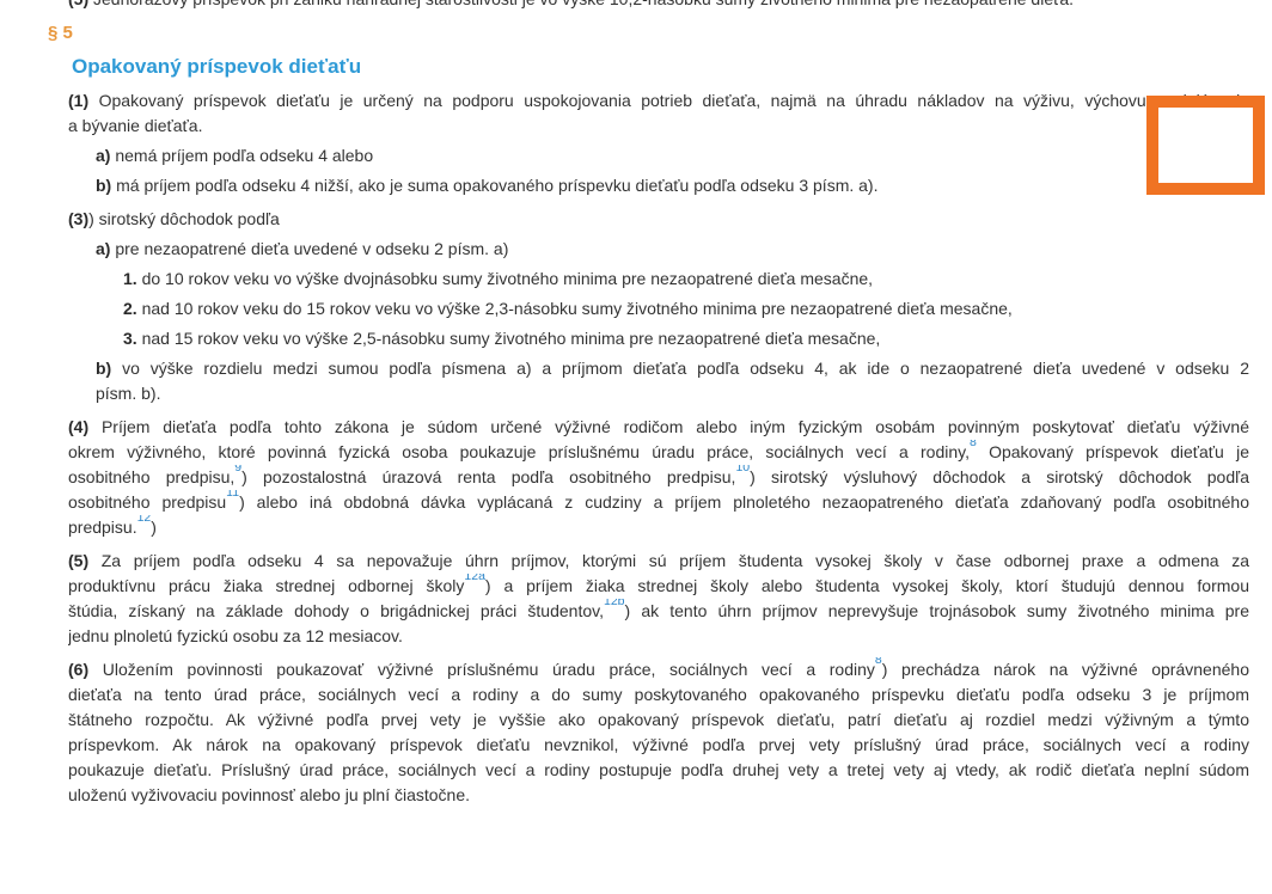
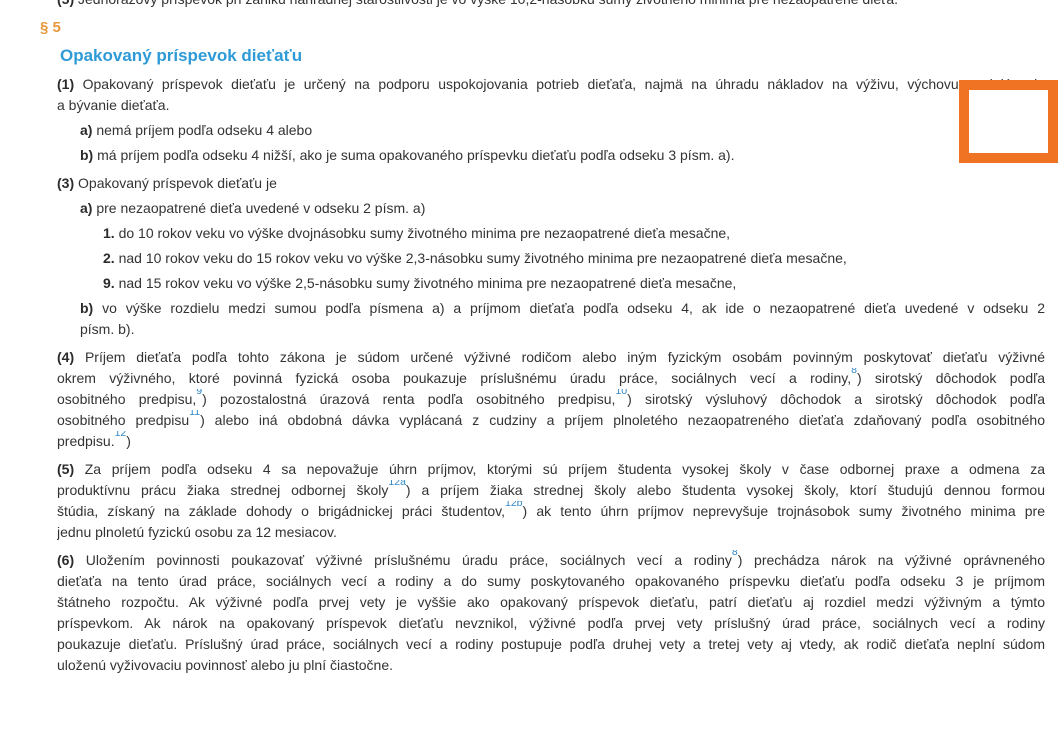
  § 5
  Opakovaný príspevok dieťaťu
  (1) Opakovaný príspevok dieťaťu je určený na podporu uspokojovania potrieb dieťaťa, najmä na úhradu nákladov na výživu, výchovu, vzdelávanie
  a bývanie dieťaťa.
  a) nemá príjem podľa odseku 4 alebo
  b) má príjem podľa odseku 4 nižší, ako je suma opakovaného príspevku dieťaťu podľa odseku 3 písm. a).
- (3)) sirotský dôchodok podľa
+ (3) Opakovaný príspevok dieťaťu je
  a) pre nezaopatrené dieťa uvedené v odseku 2 písm. a)
  1. do 10 rokov veku vo výške dvojnásobku sumy životného minima pre nezaopatrené dieťa mesačne,
  2. nad 10 rokov veku do 15 rokov veku vo výške 2,3-násobku sumy životného minima pre nezaopatrené dieťa mesačne,
- 3. nad 15 rokov veku vo výške 2,5-násobku sumy životného minima pre nezaopatrené dieťa mesačne,
+ 9. nad 15 rokov veku vo výške 2,5-násobku sumy životného minima pre nezaopatrené dieťa mesačne,
  b) vo výške rozdielu medzi sumou podľa písmena a) a príjmom dieťaťa podľa odseku 4, ak ide o nezaopatrené dieťa uvedené v odseku 2
  písm. b).
  (4) Príjem dieťaťa podľa tohto zákona je súdom určené výživné rodičom alebo iným fyzickým osobám povinným poskytovať dieťaťu výživné
- okrem výživného, ktoré povinná fyzická osoba poukazuje príslušnému úradu práce, sociálnych vecí a rodiny,8 Opakovaný príspevok dieťaťu je
+ okrem výživného, ktoré povinná fyzická osoba poukazuje príslušnému úradu práce, sociálnych vecí a rodiny,8) sirotský dôchodok podľa
  osobitného predpisu,9) pozostalostná úrazová renta podľa osobitného predpisu,10) sirotský výsluhový dôchodok a sirotský dôchodok podľa
  osobitného predpisu11) alebo iná obdobná dávka vyplácaná z cudziny a príjem plnoletého nezaopatreného dieťaťa zdaňovaný podľa osobitného
  predpisu.12)
  (5) Za príjem podľa odseku 4 sa nepovažuje úhrn príjmov, ktorými sú príjem študenta vysokej školy v čase odbornej praxe a odmena za
  produktívnu prácu žiaka strednej odbornej školy12a) a príjem žiaka strednej školy alebo študenta vysokej školy, ktorí študujú dennou formou
  štúdia, získaný na základe dohody o brigádnickej práci študentov,12b) ak tento úhrn príjmov neprevyšuje trojnásobok sumy životného minima pre
  jednu plnoletú fyzickú osobu za 12 mesiacov.
  (6) Uložením povinnosti poukazovať výživné príslušnému úradu práce, sociálnych vecí a rodiny8) prechádza nárok na výživné oprávneného
  dieťaťa na tento úrad práce, sociálnych vecí a rodiny a do sumy poskytovaného opakovaného príspevku dieťaťu podľa odseku 3 je príjmom
  štátneho rozpočtu. Ak výživné podľa prvej vety je vyššie ako opakovaný príspevok dieťaťu, patrí dieťaťu aj rozdiel medzi výživným a týmto
  príspevkom. Ak nárok na opakovaný príspevok dieťaťu nevznikol, výživné podľa prvej vety príslušný úrad práce, sociálnych vecí a rodiny
  poukazuje dieťaťu. Príslušný úrad práce, sociálnych vecí a rodiny postupuje podľa druhej vety a tretej vety aj vtedy, ak rodič dieťaťa neplní súdom
  uloženú vyživovaciu povinnosť alebo ju plní čiastočne.
